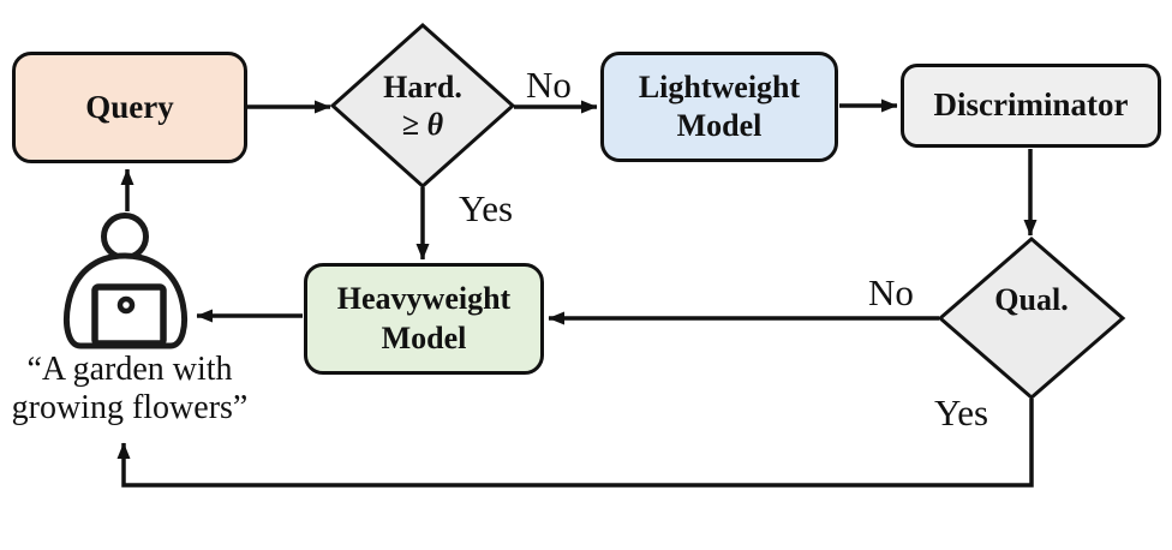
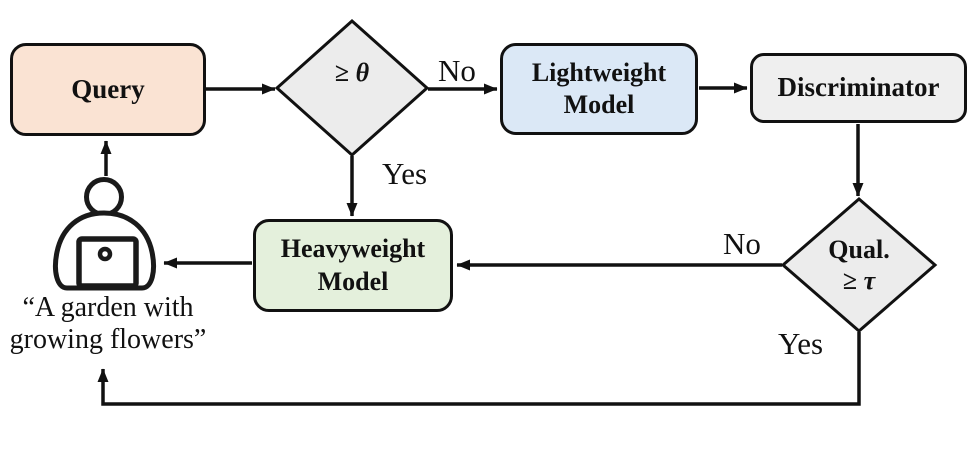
  Query
  Lightweight
  Model
  Discriminator
  Heavyweight
  Model
- Hard.
  ≥ θ
  Qual.
+ ≥ τ
  No
  Yes
  No
  Yes
  “A garden with
  growing flowers”
